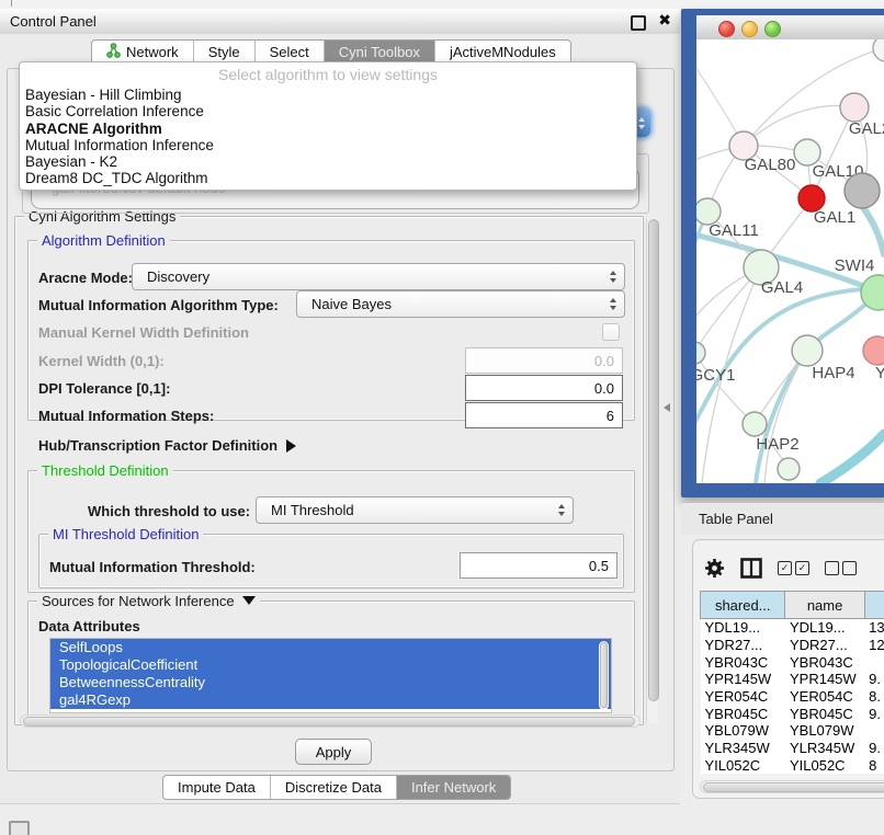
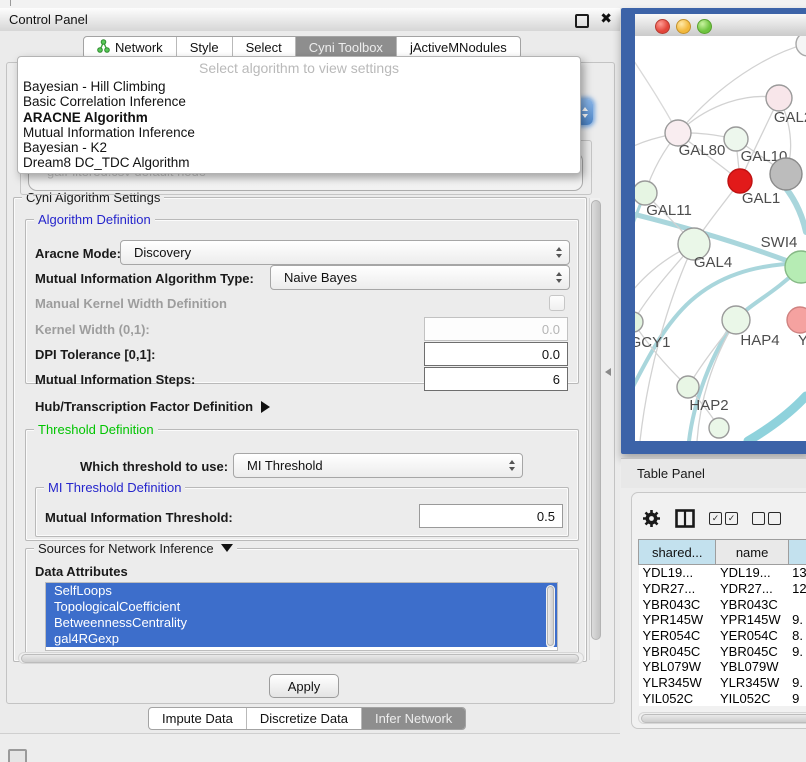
  Control Panel
  ✖
  Network
  Style
  Select
  Cyni Toolbox
  jActiveMNodules
  Select algorithm to view settings
  Bayesian - Hill Climbing
  Basic Correlation Inference
  ARACNE Algorithm
  Mutual Information Inference
  Bayesian - K2
  Dream8 DC_TDC Algorithm
  Cyni Algorithm Settings
  Algorithm Definition
  Aracne Mode:
  Discovery
  Mutual Information Algorithm Type:
  Naive Bayes
  Manual Kernel Width Definition
  Kernel Width (0,1):
  0.0
  DPI Tolerance [0,1]:
  0.0
  Mutual Information Steps:
  6
  Hub/Transcription Factor Definition
  Threshold Definition
  Which threshold to use:
  MI Threshold
  MI Threshold Definition
  Mutual Information Threshold:
  0.5
  Sources for Network Inference
  Data Attributes
  SelfLoops
  TopologicalCoefficient
  BetweennessCentrality
  gal4RGexp
  Apply
  Impute Data
  Discretize Data
  Infer Network
  GAL
  GAL80
  GAL10
  GAL1
  GAL11
  SWI4
  GAL4
  GCY1
  HAP4
  Y
  HAP2
  Table Panel
  ✓
  ✓
  shared...	name
  YDL19...	YDL19...	13
  YDR27...	YDR27...	12
  YBR043C	YBR043C
  YPR145W	YPR145W	9.
  YER054C	YER054C	8.
  YBR045C	YBR045C	9.
  YBL079W	YBL079W
  YLR345W	YLR345W	9.
- YIL052C	YIL052C	8
+ YIL052C	YIL052C	9
